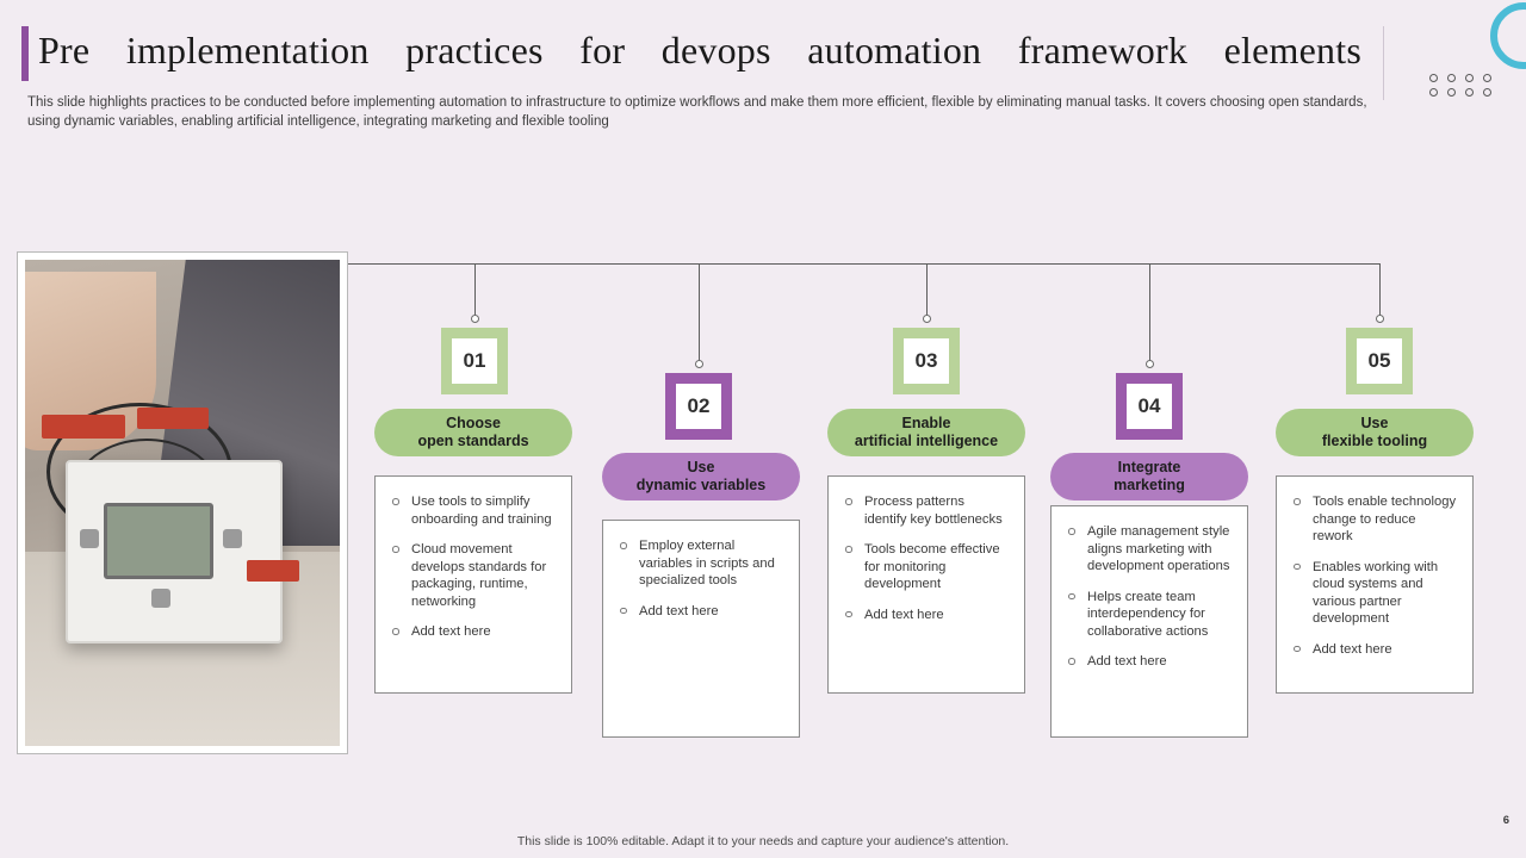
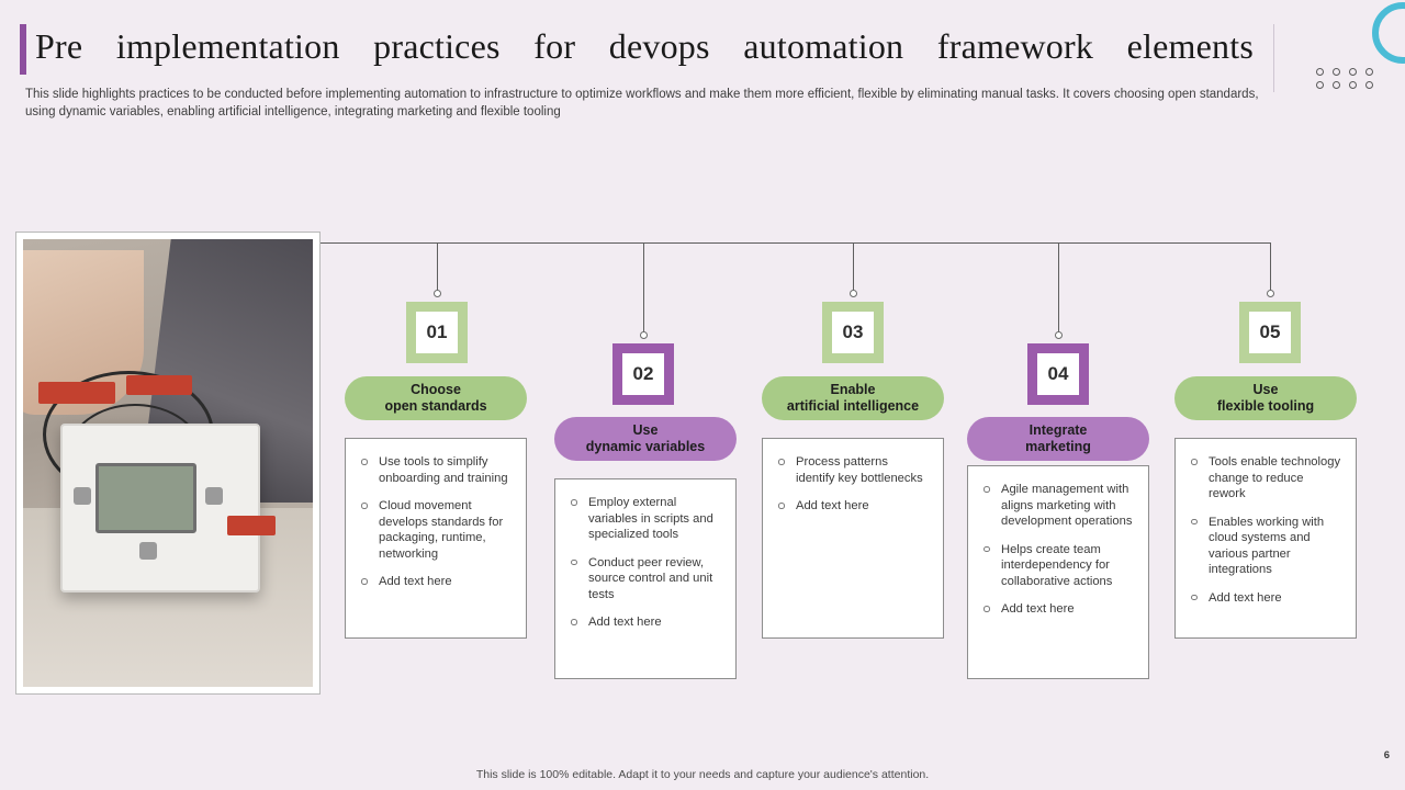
  Pre implementation practices for devops automation framework elements
  This slide highlights practices to be conducted before implementing automation to infrastructure to optimize workflows and make them more efficient, flexible by eliminating manual tasks. It covers choosing open standards, using dynamic variables, enabling artificial intelligence, integrating marketing and flexible tooling
  01
  Choose
  open standards
  Use tools to simplify onboarding and training
  Cloud movement develops standards for packaging, runtime, networking
  Add text here
  02
  Use
  dynamic variables
  Employ external variables in scripts and specialized tools
+ Conduct peer review, source control and unit tests
  Add text here
  03
  Enable
  artificial intelligence
  Process patterns identify key bottlenecks
- Tools become effective for monitoring development
  Add text here
  04
  Integrate
  marketing
- Agile management style aligns marketing with development operations
+ Agile management with aligns marketing with development operations
  Helps create team interdependency for collaborative actions
  Add text here
  05
  Use
  flexible tooling
  Tools enable technology change to reduce rework
- Enables working with cloud systems and various partner development
+ Enables working with cloud systems and various partner integrations
  Add text here
  This slide is 100% editable. Adapt it to your needs and capture your audience's attention.
  6
